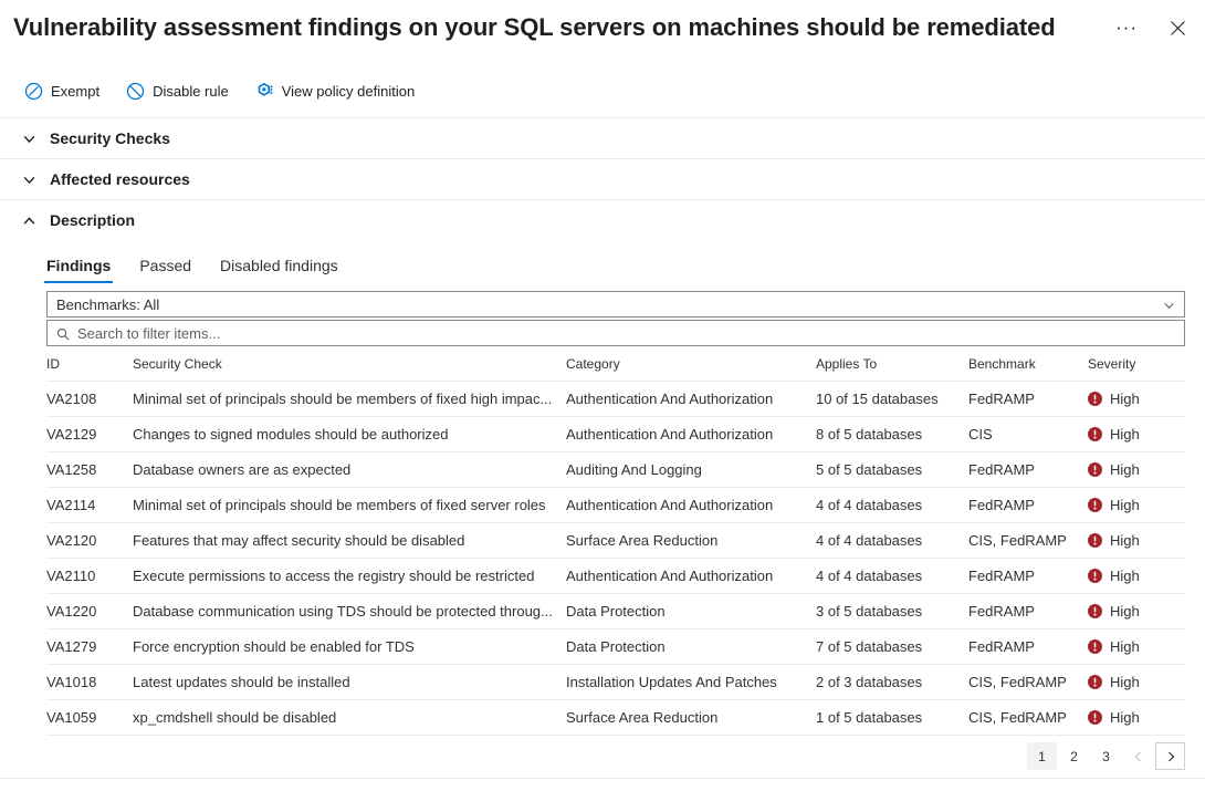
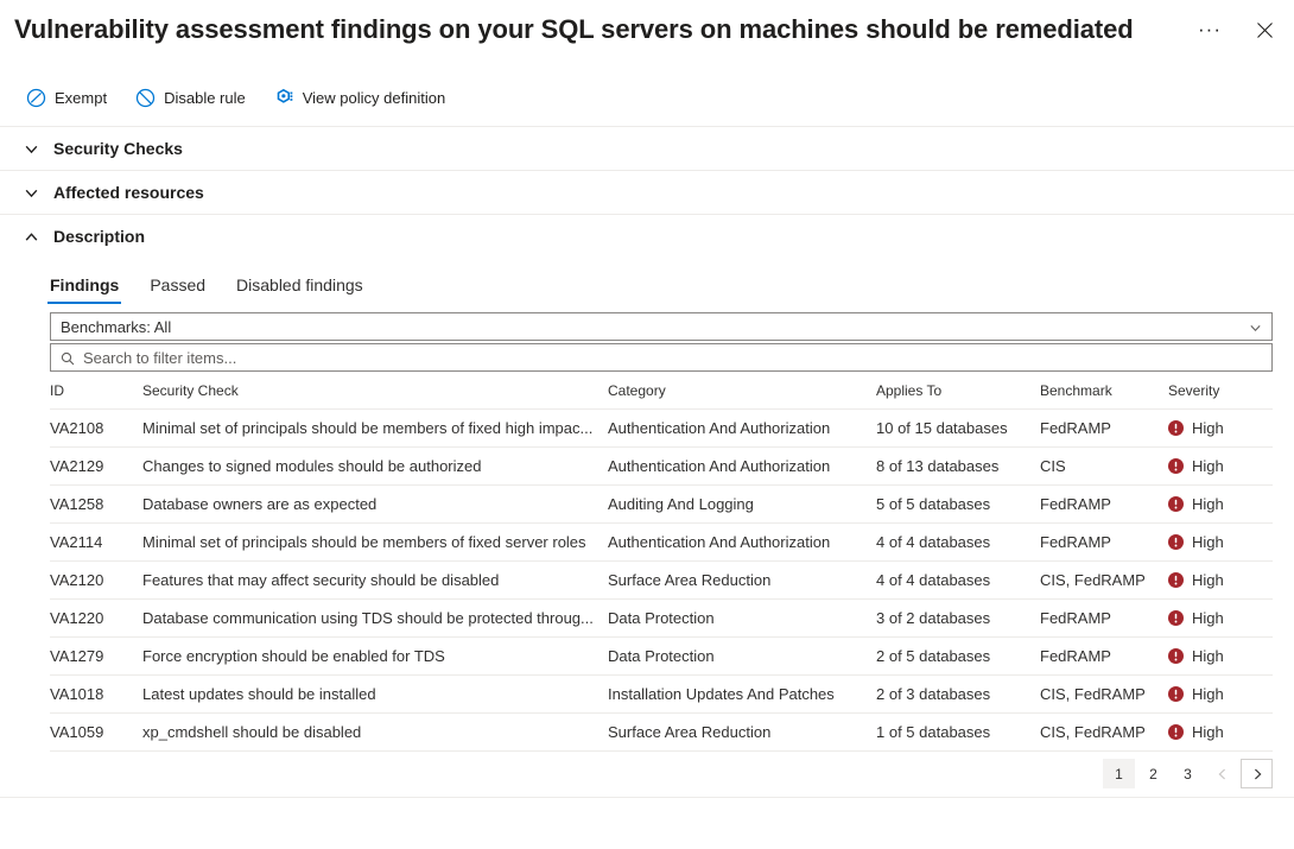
  Vulnerability assessment findings on your SQL servers on machines should be remediated
  ···
  Exempt
  Disable rule
  View policy definition
  Security Checks
  Affected resources
  Description
  Findings
  Passed
  Disabled findings
  Benchmarks: All
  Search to filter items...
  ID	Security Check	Category	Applies To	Benchmark	Severity
  VA2108	Minimal set of principals should be members of fixed high impac...	Authentication And Authorization	10 of 15 databases	FedRAMP	High
- VA2129	Changes to signed modules should be authorized	Authentication And Authorization	8 of 5 databases	CIS	High
+ VA2129	Changes to signed modules should be authorized	Authentication And Authorization	8 of 13 databases	CIS	High
  VA1258	Database owners are as expected	Auditing And Logging	5 of 5 databases	FedRAMP	High
  VA2114	Minimal set of principals should be members of fixed server roles	Authentication And Authorization	4 of 4 databases	FedRAMP	High
  VA2120	Features that may affect security should be disabled	Surface Area Reduction	4 of 4 databases	CIS, FedRAMP	High
- VA2110	Execute permissions to access the registry should be restricted	Authentication And Authorization	4 of 4 databases	FedRAMP	High
- VA1220	Database communication using TDS should be protected throug...	Data Protection	3 of 5 databases	FedRAMP	High
+ VA1220	Database communication using TDS should be protected throug...	Data Protection	3 of 2 databases	FedRAMP	High
- VA1279	Force encryption should be enabled for TDS	Data Protection	7 of 5 databases	FedRAMP	High
+ VA1279	Force encryption should be enabled for TDS	Data Protection	2 of 5 databases	FedRAMP	High
  VA1018	Latest updates should be installed	Installation Updates And Patches	2 of 3 databases	CIS, FedRAMP	High
  VA1059	xp_cmdshell should be disabled	Surface Area Reduction	1 of 5 databases	CIS, FedRAMP	High
  1
  2
  3
